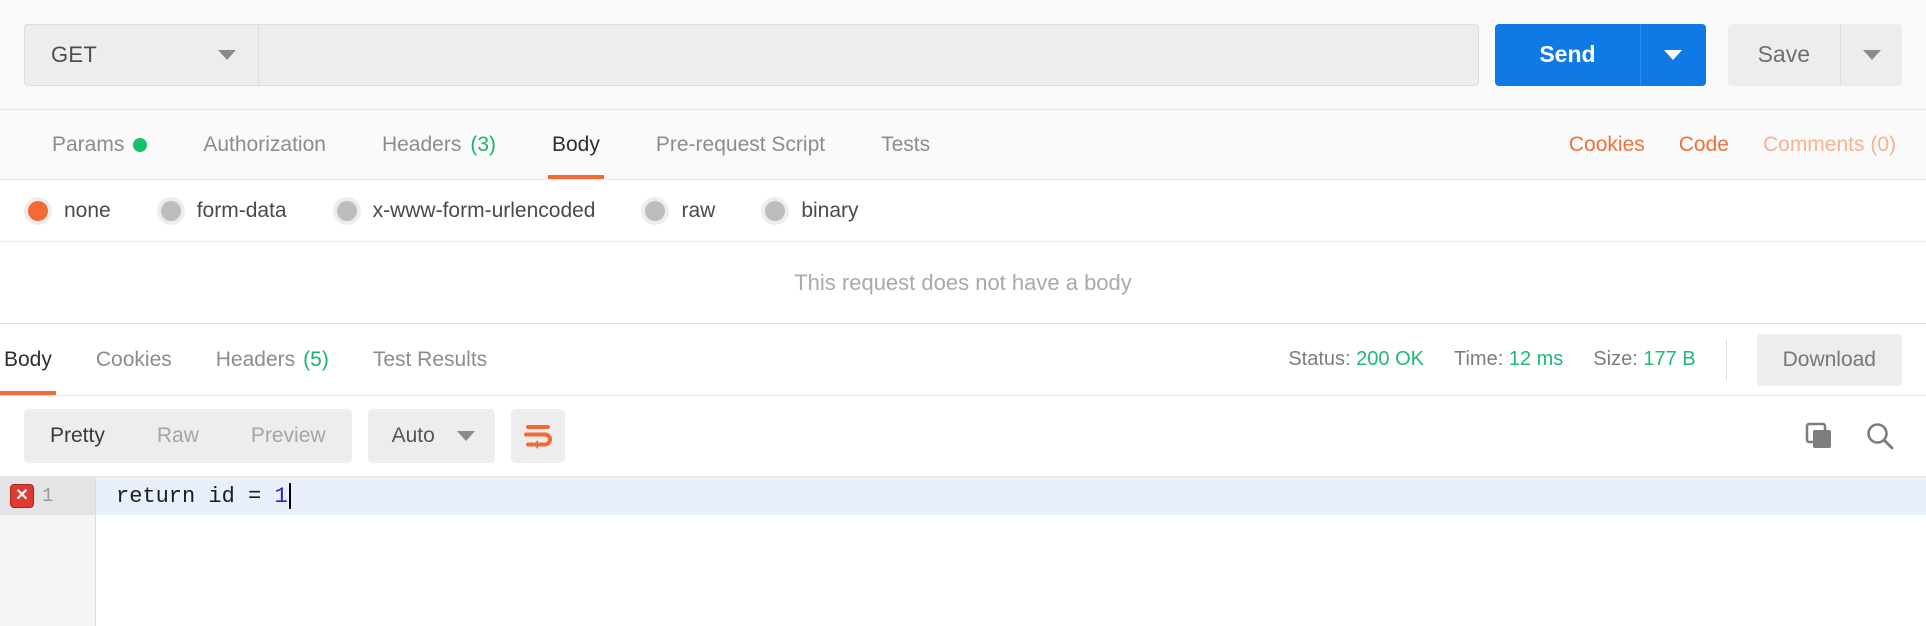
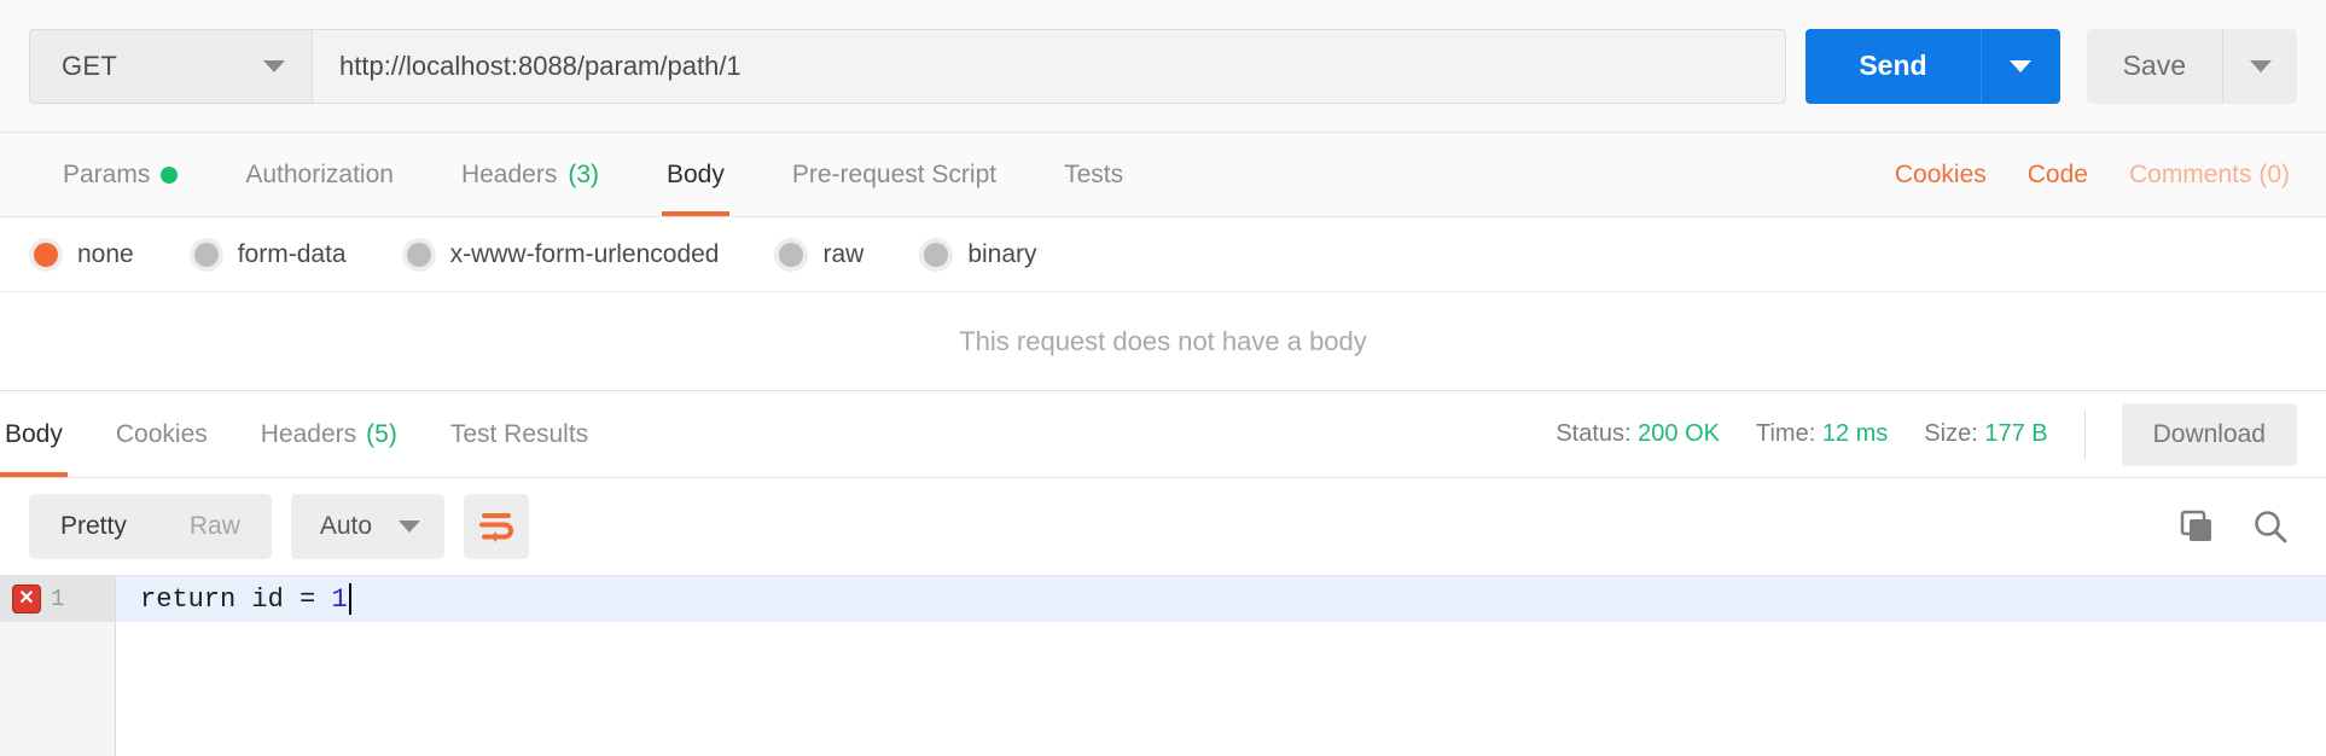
  GET
+ http://localhost:8088/param/path/1
  Send
  Save
  Params
  Authorization
  Headers
  (3)
  Body
  Pre-request Script
  Tests
  Cookies
  Code
  Comments (0)
  none
  form-data
  x-www-form-urlencoded
  raw
  binary
  This request does not have a body
  Body
  Cookies
  Headers
  (5)
  Test Results
  Status: 200 OK
  Time: 12 ms
  Size: 177 B
  Download
  Pretty
  Raw
- Preview
  Auto
  ✕
  1
  return id =
  1
